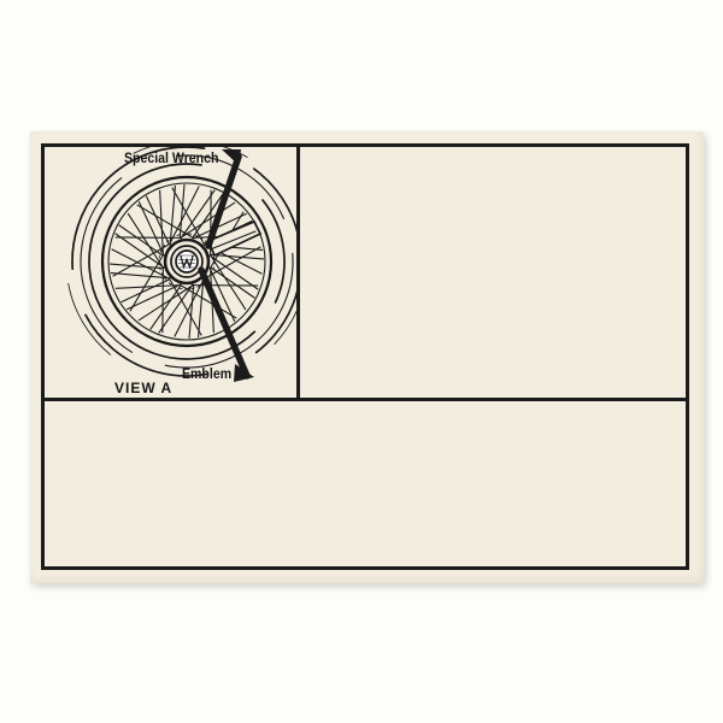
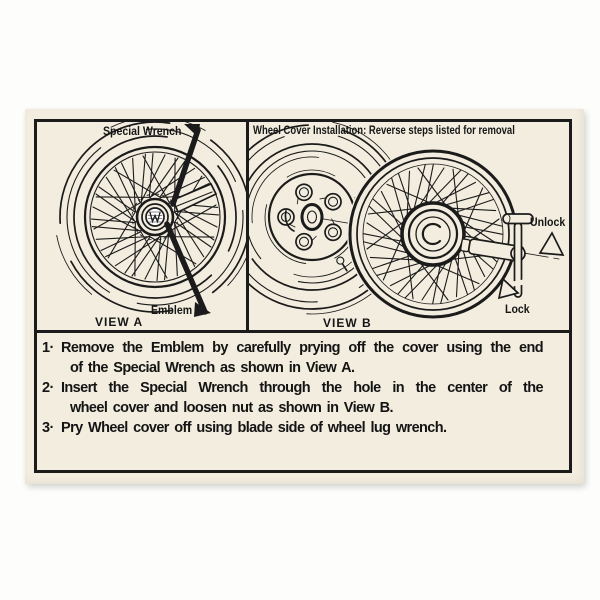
  Special Wrench
  Emblem
  VIEW A
+ Wheel Cover Installation: Reverse steps listed for removal
+ Unlock
+ Lock
+ VIEW B
+ 1·
+ Remove the Emblem by carefully prying off the cover using the end
+ of the Special Wrench as shown in View A.
+ 2·
+ Insert the Special Wrench through the hole in the center of the
+ wheel cover and loosen nut as shown in View B.
+ 3·
+ Pry Wheel cover off using blade side of wheel lug wrench.
